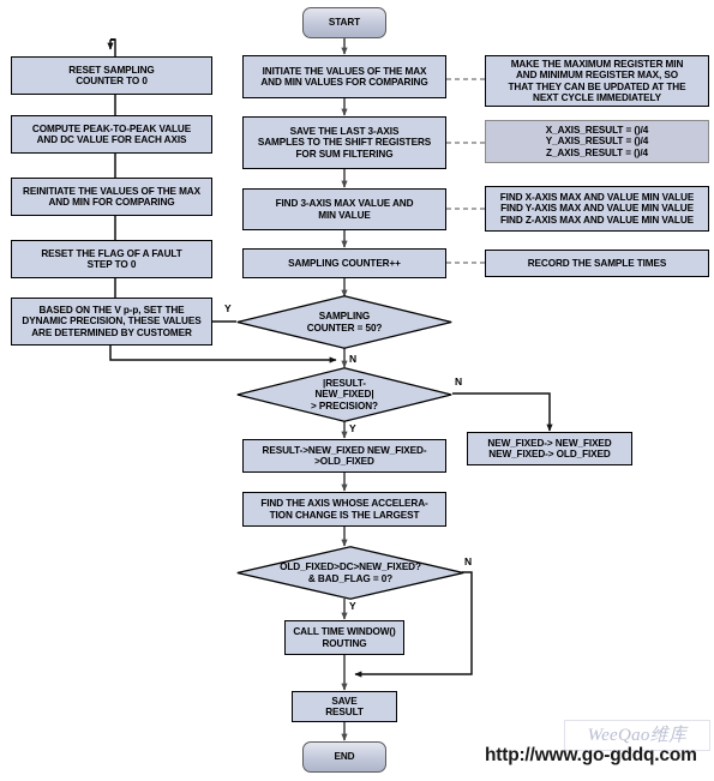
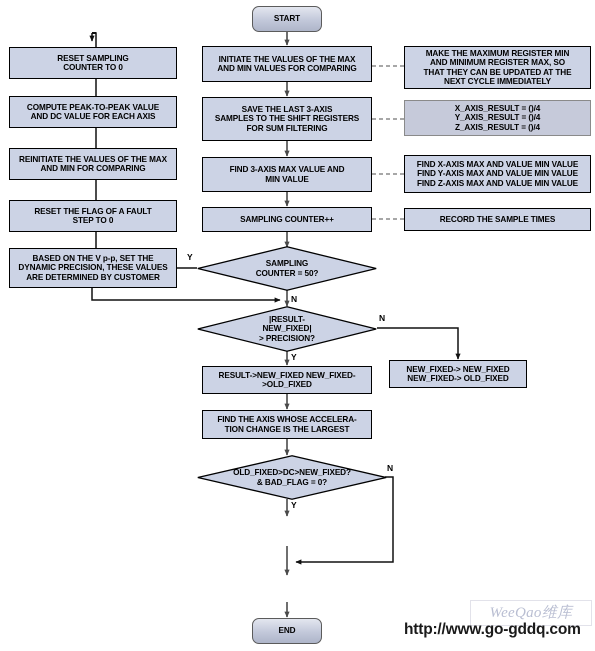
  START
  END
  INITIATE THE VALUES OF THE MAX
  AND MIN VALUES FOR COMPARING
  SAVE THE LAST 3-AXIS
  SAMPLES TO THE SHIFT REGISTERS
  FOR SUM FILTERING
  FIND 3-AXIS MAX VALUE AND
  MIN VALUE
  SAMPLING COUNTER++
  SAMPLING
  COUNTER = 50?
  |RESULT-
  NEW_FIXED|
  > PRECISION?
  RESULT->NEW_FIXED NEW_FIXED-
  >OLD_FIXED
  NEW_FIXED-> NEW_FIXED
  NEW_FIXED-> OLD_FIXED
  FIND THE AXIS WHOSE ACCELERA-
  TION CHANGE IS THE LARGEST
  OLD_FIXED>DC>NEW_FIXED?
  & BAD_FLAG = 0?
- CALL TIME WINDOW()
- ROUTING
- SAVE
- RESULT
  RESET SAMPLING
  COUNTER TO 0
  COMPUTE PEAK-TO-PEAK VALUE
  AND DC VALUE FOR EACH AXIS
  REINITIATE THE VALUES OF THE MAX
  AND MIN FOR COMPARING
  RESET THE FLAG OF A FAULT
  STEP TO 0
  BASED ON THE V p-p, SET THE
  DYNAMIC PRECISION, THESE VALUES
  ARE DETERMINED BY CUSTOMER
  MAKE THE MAXIMUM REGISTER MIN
  AND MINIMUM REGISTER MAX, SO
  THAT THEY CAN BE UPDATED AT THE
  NEXT CYCLE IMMEDIATELY
  X_AXIS_RESULT = ()/4
  Y_AXIS_RESULT = ()/4
  Z_AXIS_RESULT = ()/4
  FIND X-AXIS MAX AND VALUE MIN VALUE
  FIND Y-AXIS MAX AND VALUE MIN VALUE
  FIND Z-AXIS MAX AND VALUE MIN VALUE
  RECORD THE SAMPLE TIMES
  Y
  N
  N
  Y
  N
  Y
  WeeQao维库
  http://www.go-gddq.com
